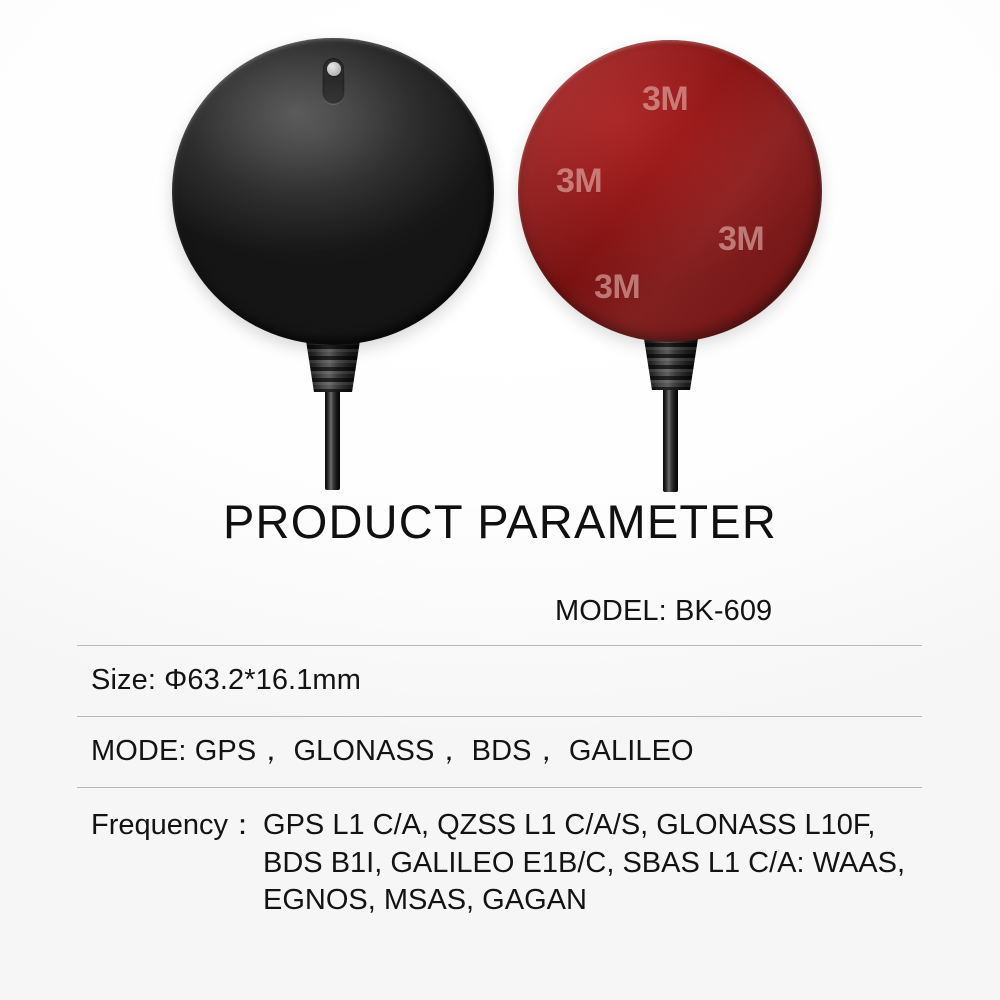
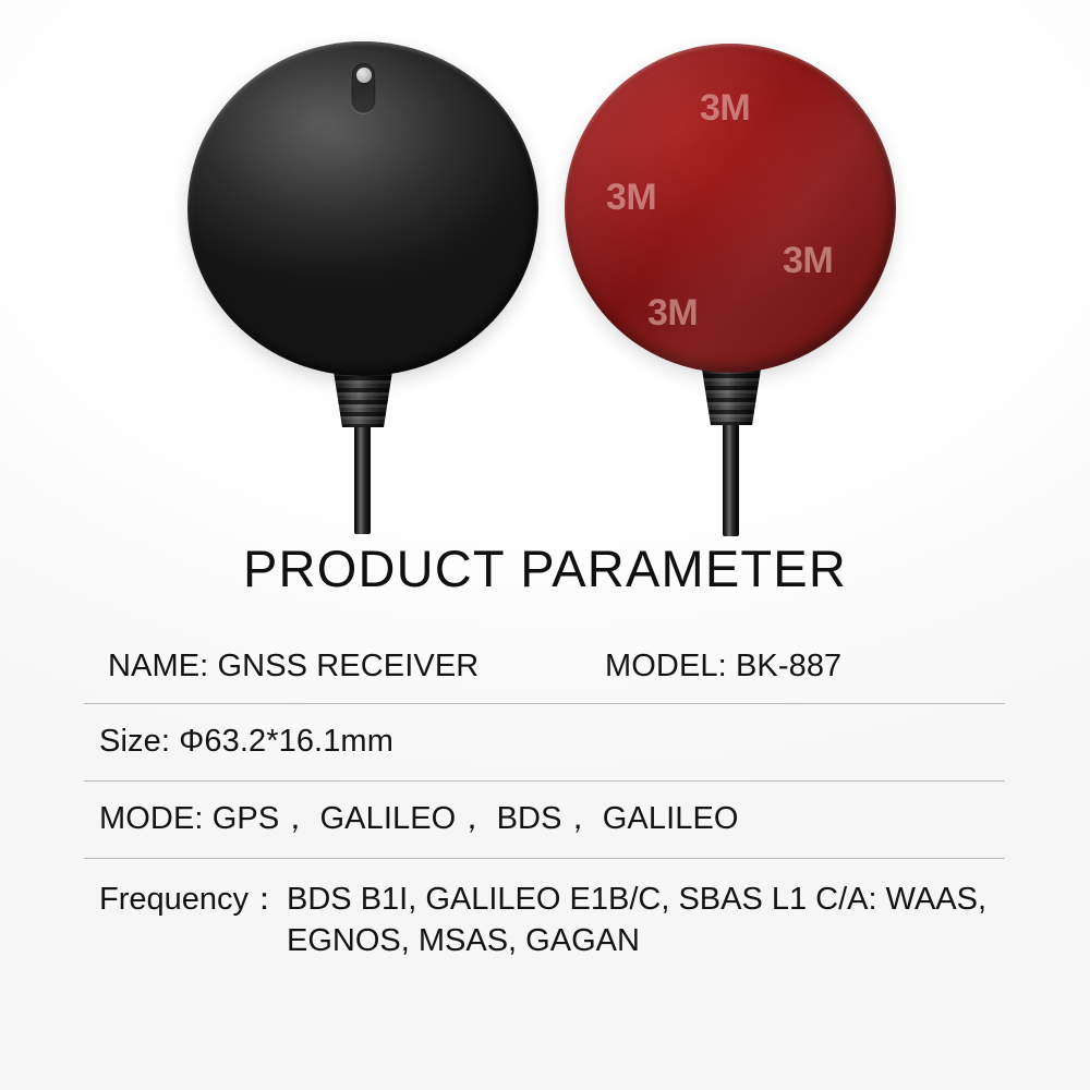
  3M
  3M
  3M
  3M
  PRODUCT PARAMETER
+ NAME: GNSS RECEIVER
- MODEL: BK-609
+ MODEL: BK-887
  Size: Φ63.2*16.1mm
- MODE: GPS， GLONASS， BDS， GALILEO
+ MODE: GPS， GALILEO， BDS， GALILEO
  Frequency：
- GPS L1 C/A, QZSS L1 C/A/S, GLONASS L10F,
  BDS B1I, GALILEO E1B/C, SBAS L1 C/A: WAAS,
  EGNOS, MSAS, GAGAN
